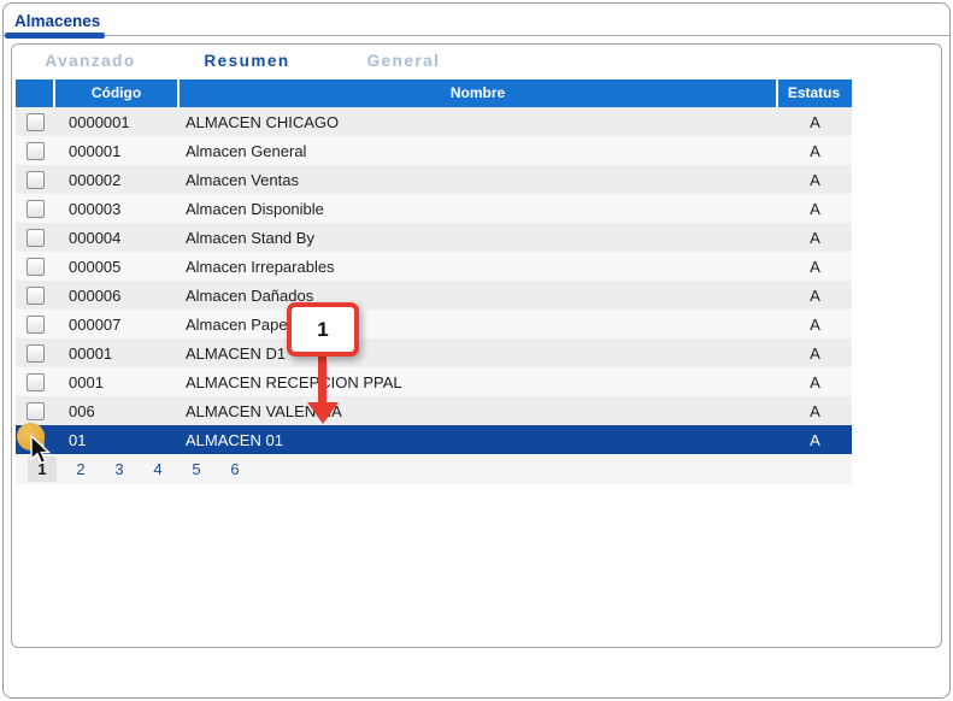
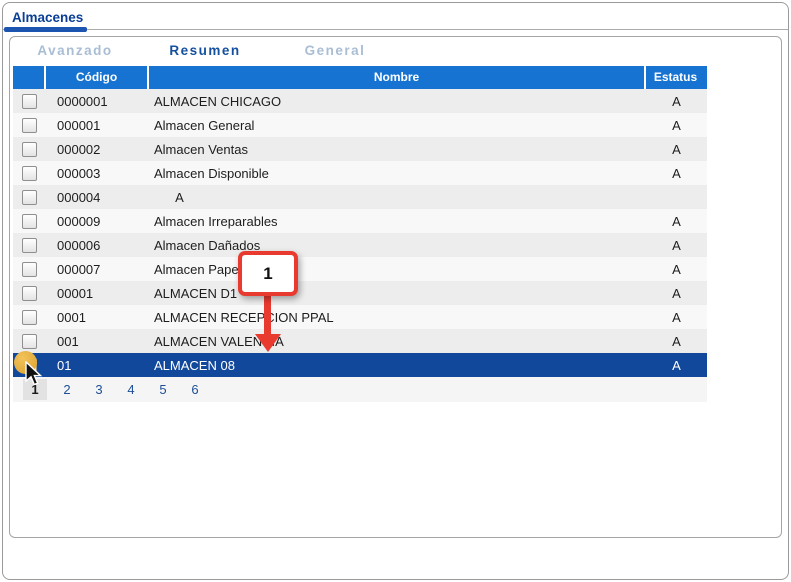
  Almacenes
  Avanzado
  Resumen
  General
  Código
  Nombre
  Estatus
  0000001
  ALMACEN CHICAGO
  A
  000001
  Almacen General
  A
  000002
  Almacen Ventas
  A
  000003
  Almacen Disponible
  A
  000004
- Almacen Stand By
  A
- 000005
+ 000009
  Almacen Irreparables
  A
  000006
  Almacen Dañados
  A
  000007
  Almacen Pape
  A
  00001
  ALMACEN D1
  A
  0001
  ALMACEN RECEPION PPAL
  A
- 006
+ 001
  ALMACEN VALENCIA
  A
  01
- ALMACEN 01
+ ALMACEN 08
  A
  1
  2
  3
  4
  5
  6
  1
